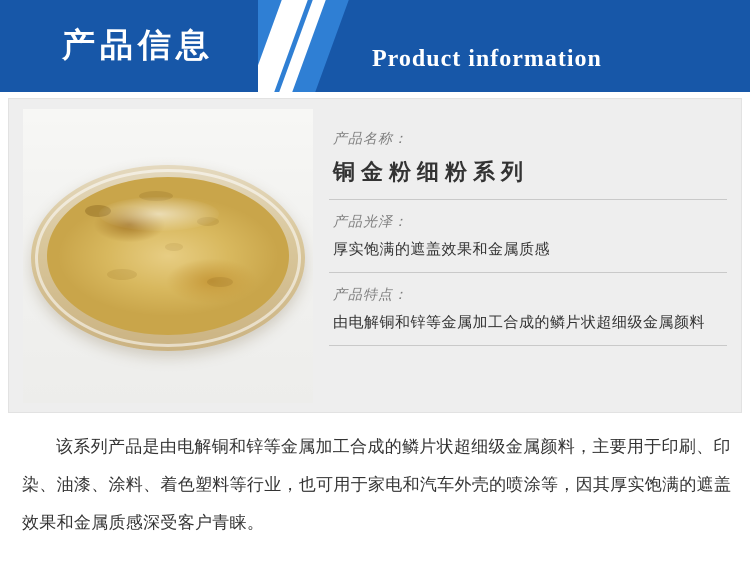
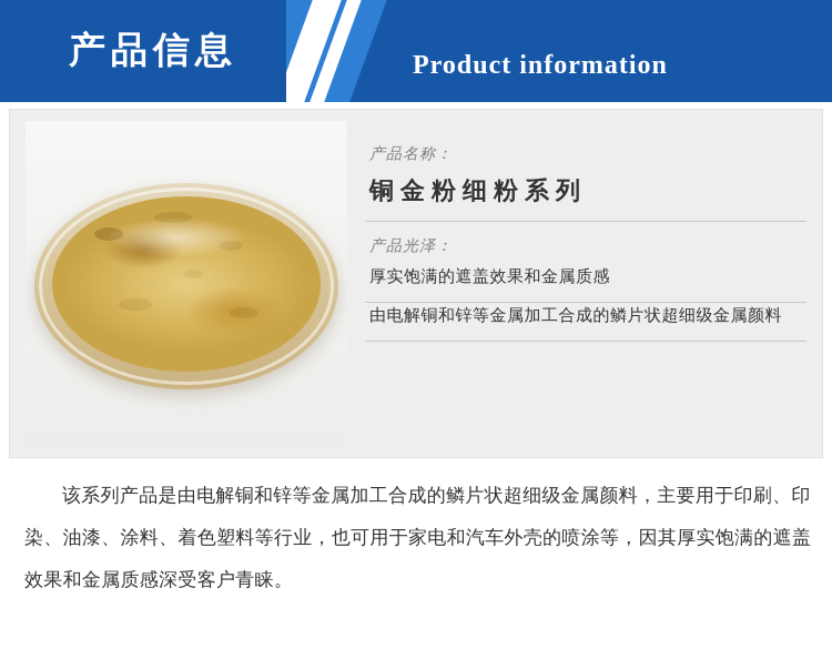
  产品信息
  Product information
  产品名称：
  铜金粉细粉系列
  产品光泽：
  厚实饱满的遮盖效果和金属质感
- 产品特点：
  由电解铜和锌等金属加工合成的鳞片状超细级金属颜料
  该系列产品是由电解铜和锌等金属加工合成的鳞片状超细级金属颜料，主要用于印刷、印染、油漆、涂料、着色塑料等行业，也可用于家电和汽车外壳的喷涂等，因其厚实饱满的遮盖效果和金属质感深受客户青睐。
